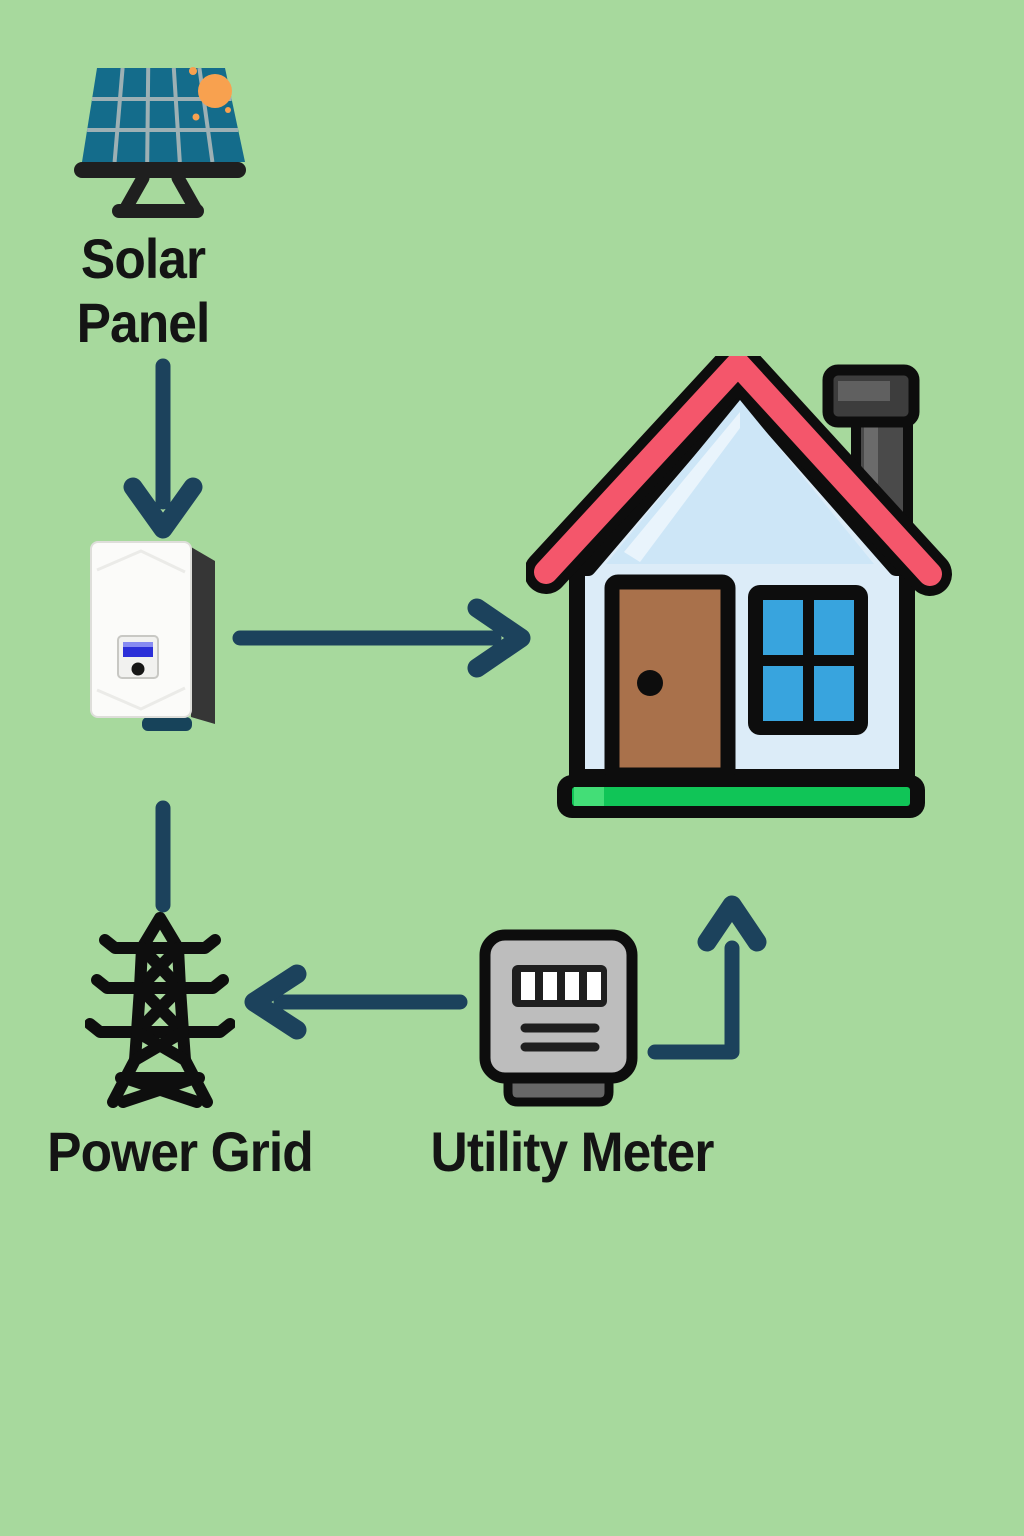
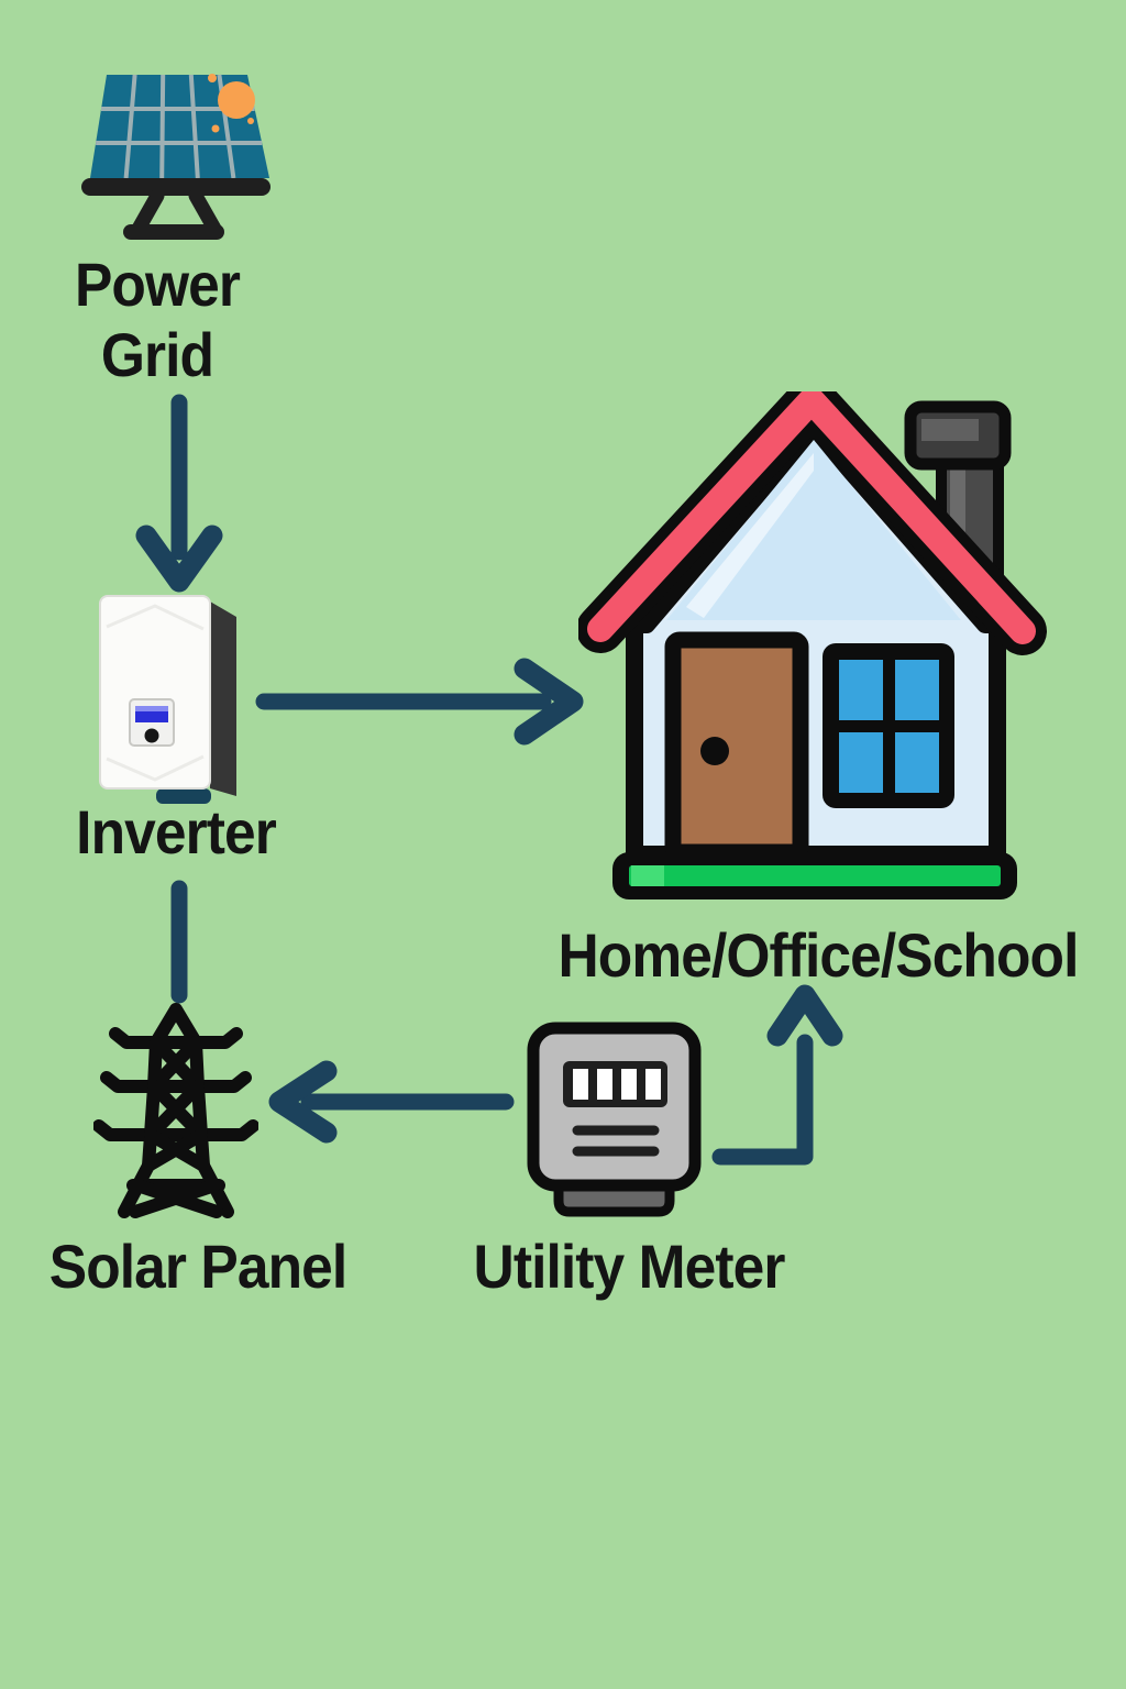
- Solar Panel
+ Power Grid
+ Inverter
+ Home/Office/School
- Power Grid
+ Solar Panel
  Utility Meter
